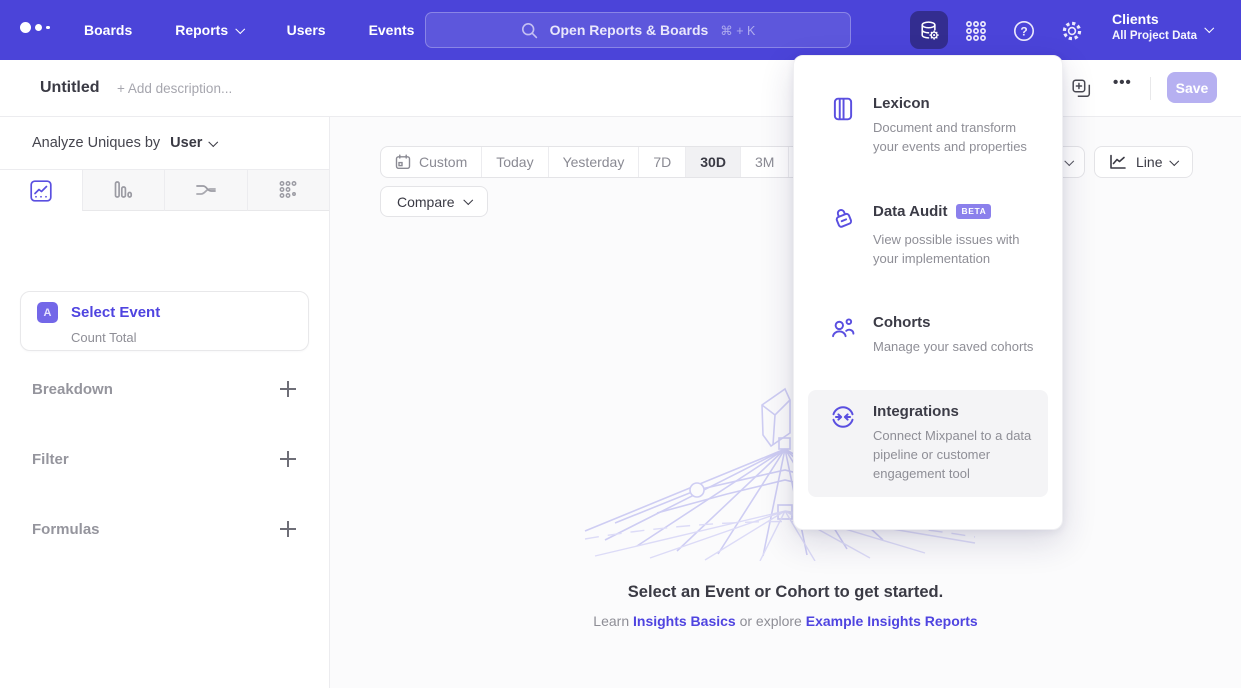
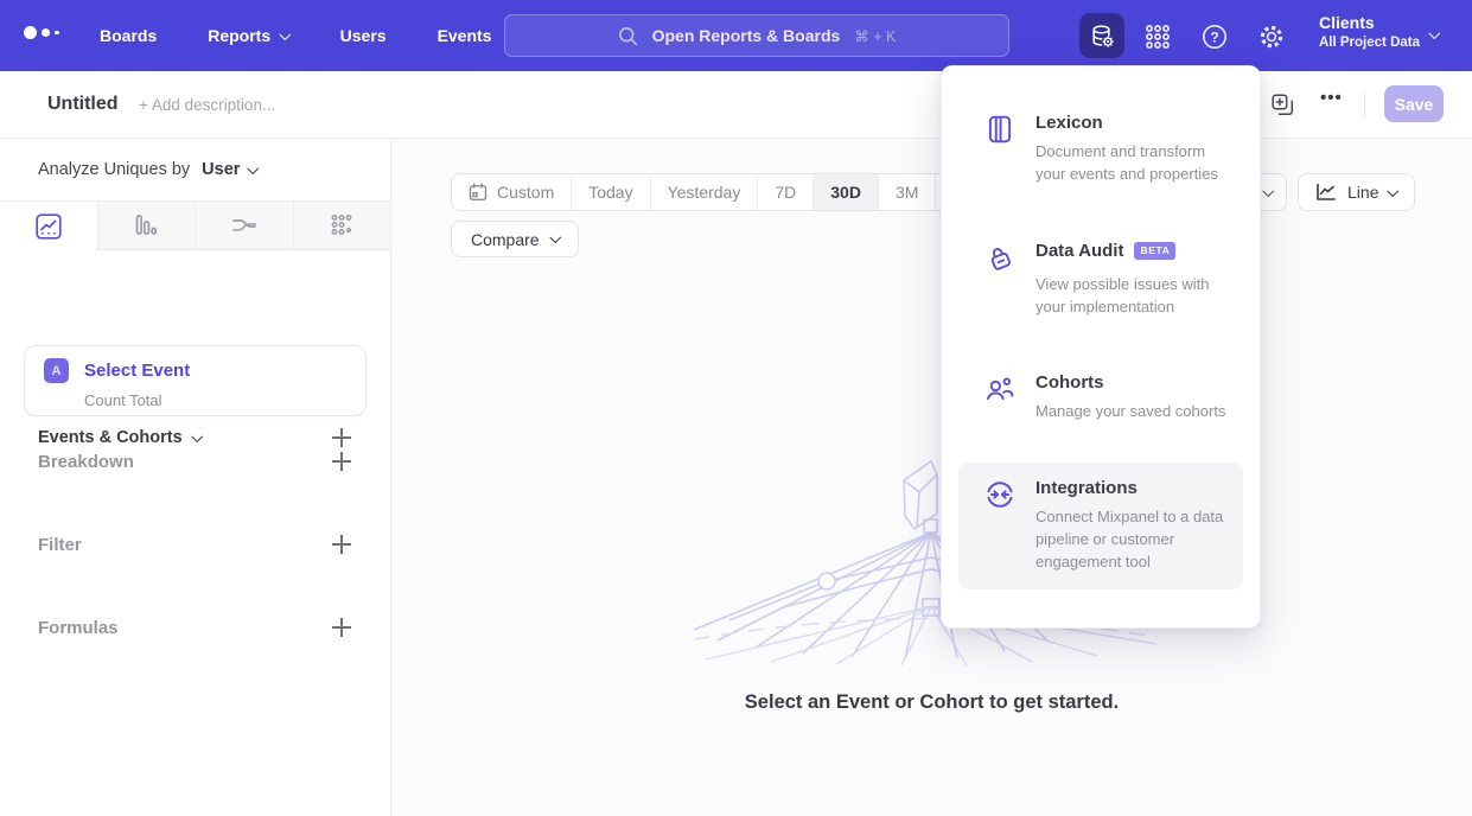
  Boards
  Reports
  Users
  Events
  Open Reports & Boards
  ⌘ + K
  ?
  Clients
  All Project Data
  Untitled
  + Add description...
  •••
  Save
  Analyze Uniques by
  User
+ Events & Cohorts
  A
  Select Event
  Count Total
  Breakdown
  Filter
  Formulas
  Custom
  Today
  Yesterday
  7D
  30D
  3M
  Line
  Compare
  Select an Event or Cohort to get started.
- Learn Insights Basics or explore Example Insights Reports
  Lexicon
  Document and transform your events and properties
  Data Audit
  BETA
  View possible issues with your implementation
  Cohorts
  Manage your saved cohorts
  Integrations
  Connect Mixpanel to a data pipeline or customer engagement tool
